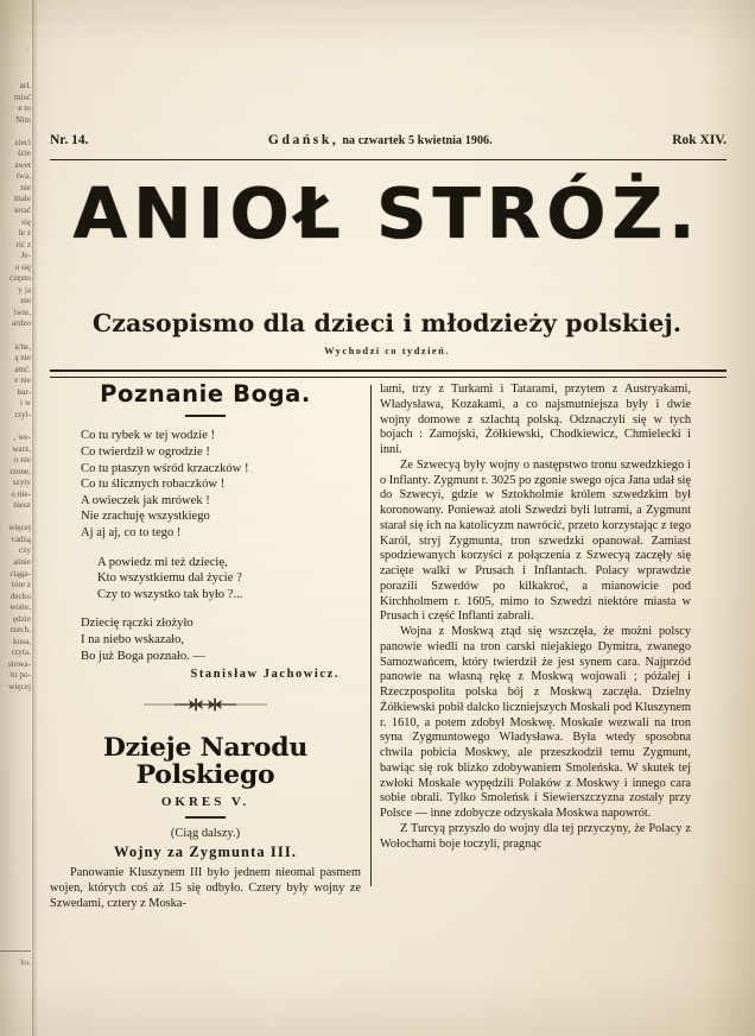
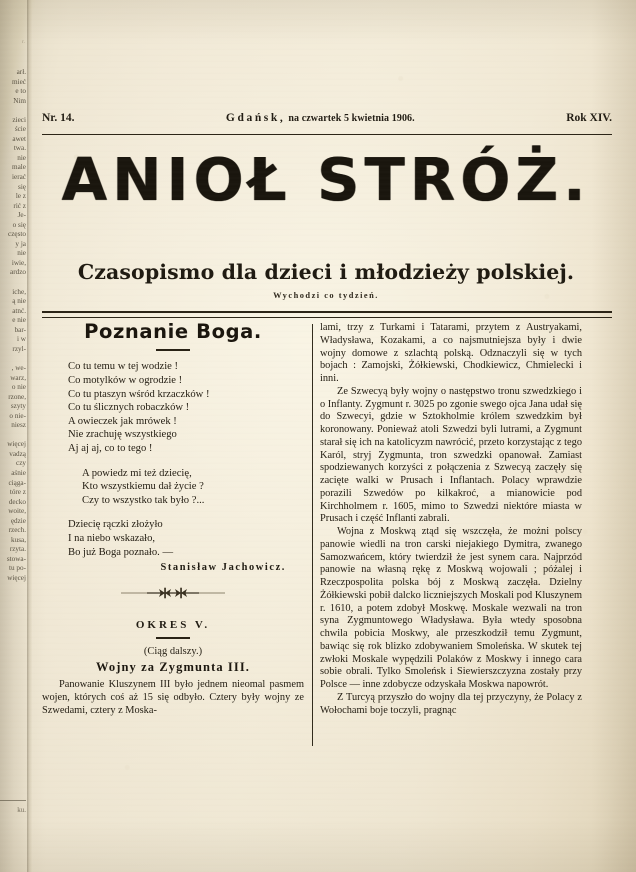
  arł.
  mieć
  e to
  Nim
  zieci
  ście
  awet
  twa.
  nie
  male
  ierać
  się
  le z
  rić z
  Je-
  o się
  często
  y ja
  iwie,
  ardzo
  iche,
  ą nie
  atnć.
  e nie
  bar-
  i w
  rzyl-
  , we-
  warz,
  o nie
  rzone,
  szyty
  o nie-
  niesz
  więcej
  vadzą
  czy
  aśnie
  ciąga-
  tóre z
  decko
  woite,
  ędzie
  rzech.
  kusa,
  rzyta.
  stowa-
  tu po-
  więcej
  ku.
  Nr. 14.
  Gdańsk, na czwartek 5 kwietnia 1906.
  Rok XIV.
  ANIOŁ STRÓŻ.
  Czasopismo dla dzieci i młodzieży polskiej.
  Wychodzi co tydzień.
  Poznanie Boga.
- Co tu rybek w tej wodzie !
+ Co tu temu w tej wodzie !
- Co twierdził w ogrodzie !
+ Co motylków w ogrodzie !
  Co tu ptaszyn wśród krzaczków !
  Co tu ślicznych robaczków !
  A owieczek jak mrówek !
  Nie zrachuję wszystkiego
  Aj aj aj, co to tego !
  A powiedz mi też dziecię,
  Kto wszystkiemu dał życie ?
  Czy to wszystko tak było ?...
  Dziecię rączki złożyło
  I na niebo wskazało,
  Bo już Boga poznało. —
  Stanisław Jachowicz.
- Dzieje Narodu Polskiego
  OKRES V.
  (Ciąg dalszy.)
  Wojny za Zygmunta III.
  Panowanie Kluszynem III było jednem nieomal pasmem wojen, których coś aż 15 się odbyło. Cztery były wojny ze Szwedami, cztery z Moska-
  lami, trzy z Turkami i Tatarami, przytem z Austryakami, Władysława, Kozakami, a co najsmutniejsza były i dwie wojny domowe z szlachtą polską. Odznaczyli się w tych bojach : Zamojski, Żółkiewski, Chodkiewicz, Chmielecki i inni.
  Ze Szwecyą były wojny o następstwo tronu szwedzkiego i o Inflanty. Zygmunt r. 3025 po zgonie swego ojca Jana udał się do Szwecyi, gdzie w Sztokholmie królem szwedzkim był koronowany. Ponieważ atoli Szwedzi byli lutrami, a Zygmunt starał się ich na katolicyzm nawrócić, przeto korzystając z tego Karól, stryj Zygmunta, tron szwedzki opanował. Zamiast spodziewanych korzyści z połączenia z Szwecyą zaczęły się zacięte walki w Prusach i Inflantach. Polacy wprawdzie porazili Szwedów po kilkakroć, a mianowicie pod Kirchholmem r. 1605, mimo to Szwedzi niektóre miasta w Prusach i część Inflanti zabrali.
  Wojna z Moskwą ztąd się wszczęła, że możni polscy panowie wiedli na tron carski niejakiego Dymitra, zwanego Samozwańcem, który twierdził że jest synem cara. Najprzód panowie na własną rękę z Moskwą wojowali ; póżalej i Rzeczpospolita polska bój z Moskwą zaczęła. Dzielny Żółkiewski pobił dalcko liczniejszych Moskali pod Kluszynem r. 1610, a potem zdobył Moskwę. Moskale wezwali na tron syna Zygmuntowego Władysława. Była wtedy sposobna chwila pobicia Moskwy, ale przeszkodził temu Zygmunt, bawiąc się rok blizko zdobywaniem Smoleńska. W skutek tej zwłoki Moskale wypędzili Polaków z Moskwy i innego cara sobie obrali. Tylko Smoleńsk i Siewierszczyzna zostały przy Polsce — inne zdobycze odzyskała Moskwa napowrót.
  Z Turcyą przyszło do wojny dla tej przyczyny, że Polacy z Wołochami boje toczyli, pragnąc
